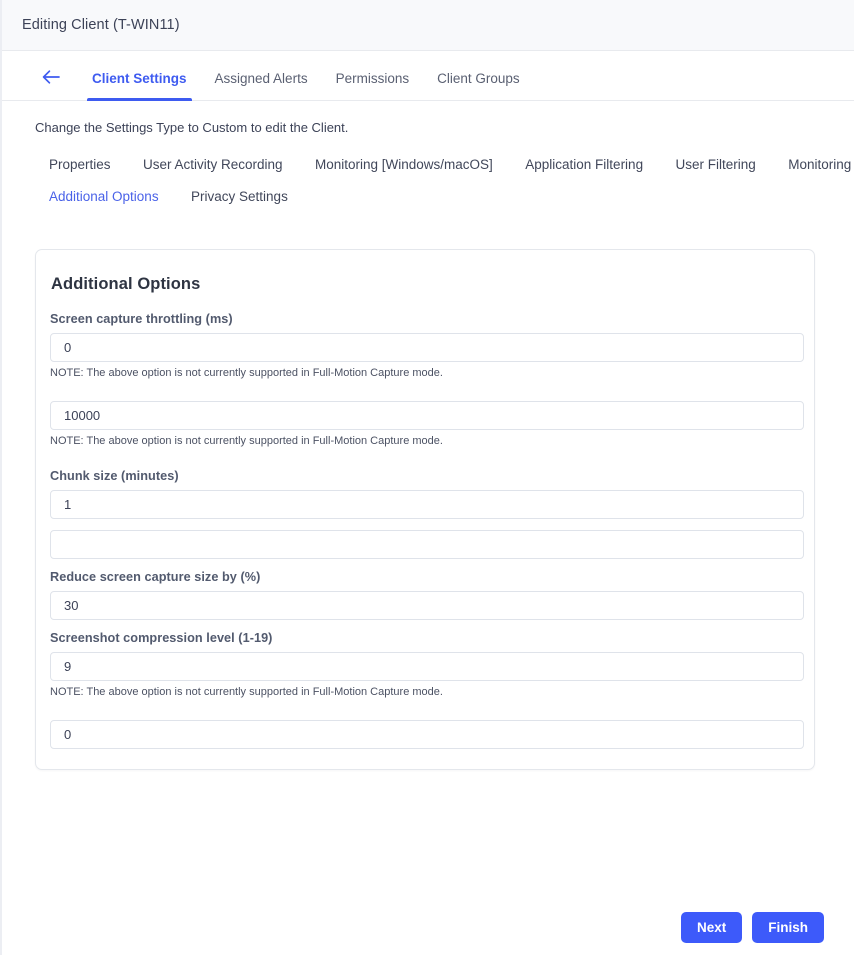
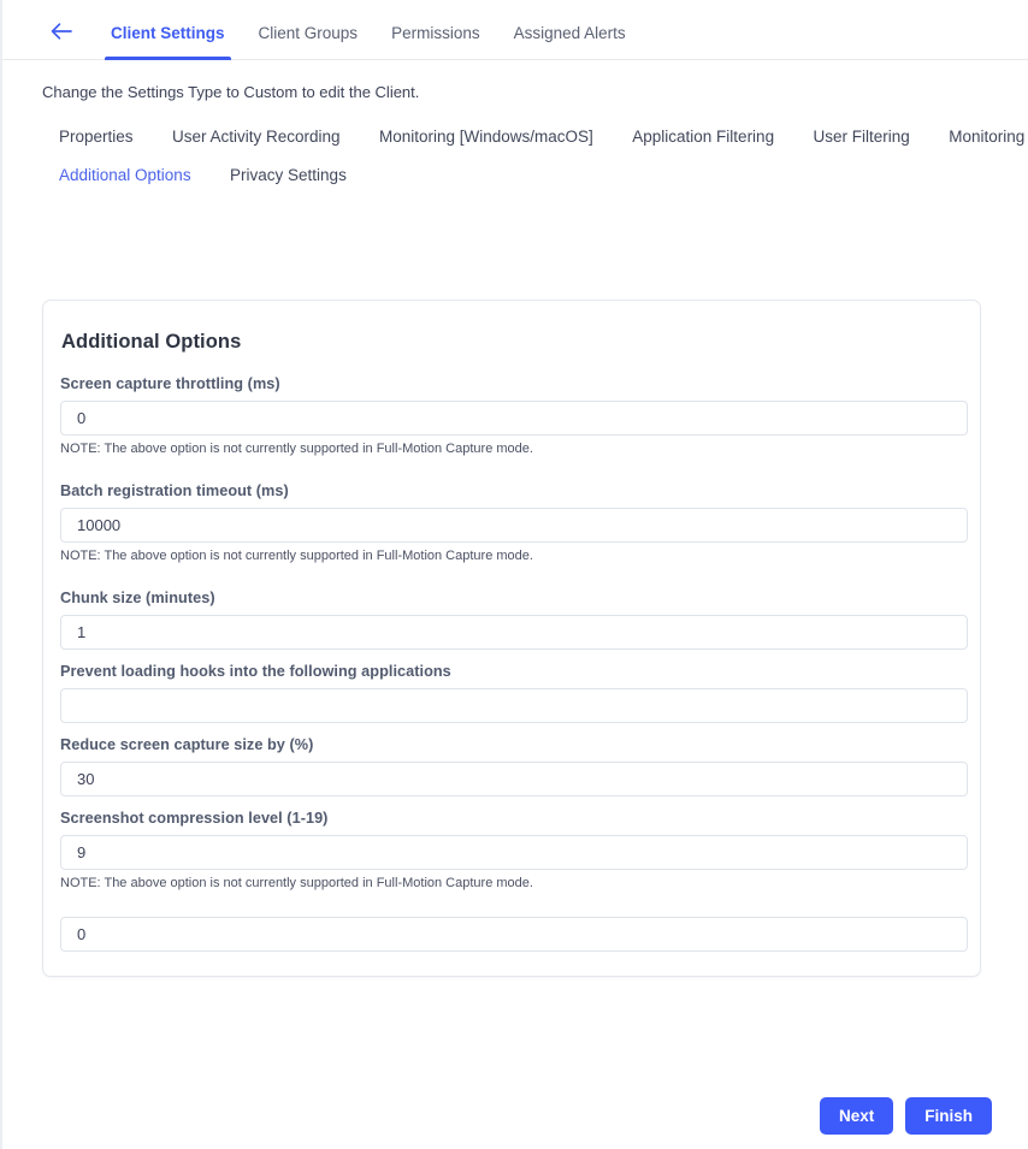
- Editing Client (T-WIN11)
  Client Settings
- Assigned Alerts
+ Client Groups
  Permissions
- Client Groups
+ Assigned Alerts
  Change the Settings Type to Custom to edit the Client.
  Properties User Activity Recording Monitoring [Windows/macOS] Application Filtering User Filtering Monitoring
  Additional Options Privacy Settings
  Additional Options
  Screen capture throttling (ms)
  0
  NOTE: The above option is not currently supported in Full-Motion Capture mode.
+ Batch registration timeout (ms)
  10000
  NOTE: The above option is not currently supported in Full-Motion Capture mode.
  Chunk size (minutes)
  1
+ Prevent loading hooks into the following applications
  Reduce screen capture size by (%)
  30
  Screenshot compression level (1-19)
  9
  NOTE: The above option is not currently supported in Full-Motion Capture mode.
  0
  Next
  Finish
